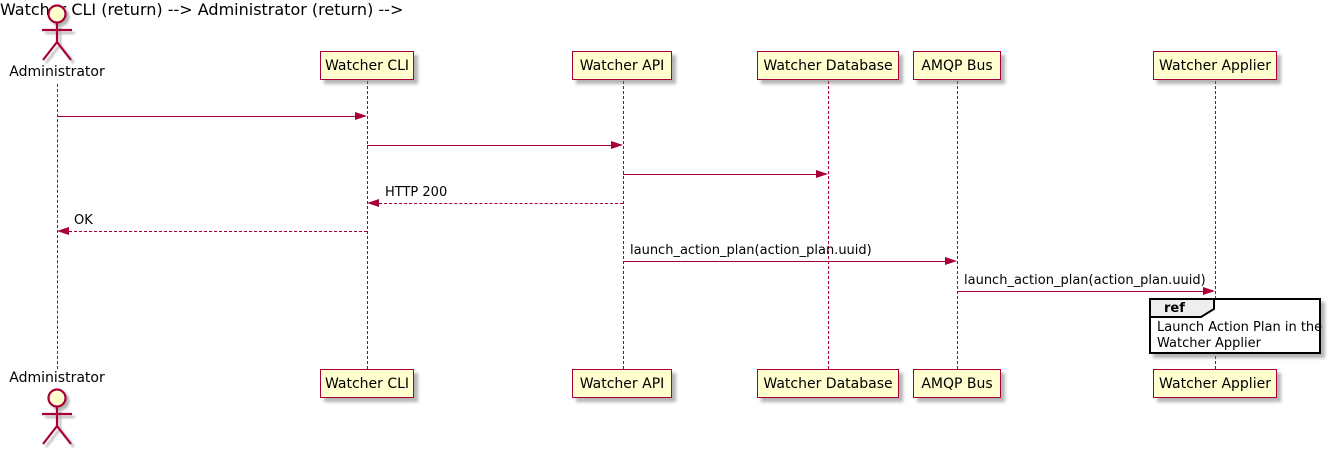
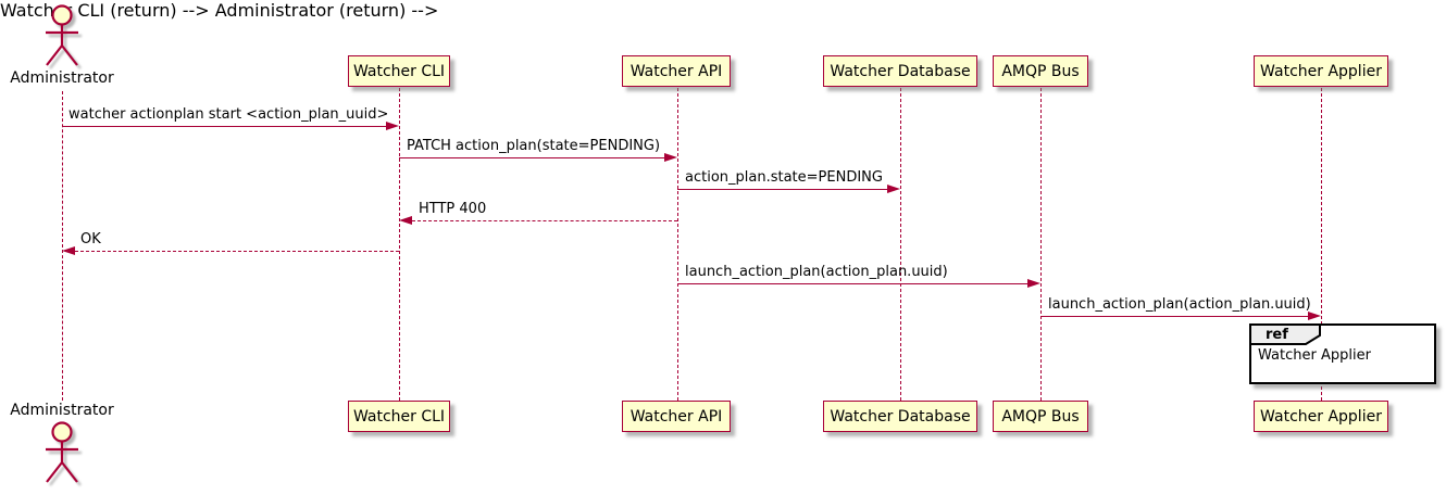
  Administrator
  Administrator
  Watcher CLI
  Watcher API
  Watcher Database
  AMQP Bus
  Watcher Applier
  Watcher CLI
  Watcher API
  Watcher Database
  AMQP Bus
  Watcher Applier
+ watcher actionplan start <action_plan_uuid>
+ PATCH action_plan(state=PENDING)
+ action_plan.state=PENDING
  Watcher CLI (return) -->
- HTTP 200
+ HTTP 400
  Administrator (return) -->
  OK
  launch_action_plan(action_plan.uuid)
  launch_action_plan(action_plan.uuid)
  ref
- Launch Action Plan in the
  Watcher Applier
